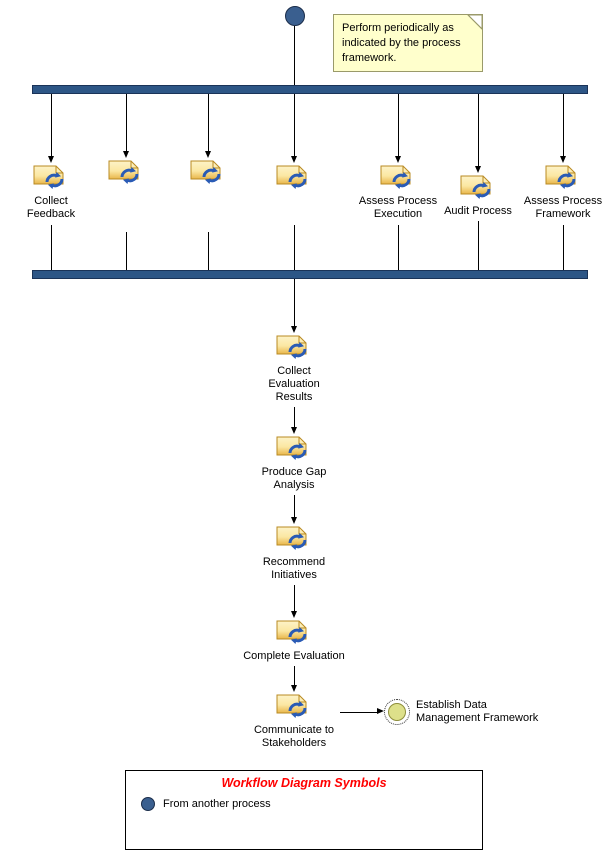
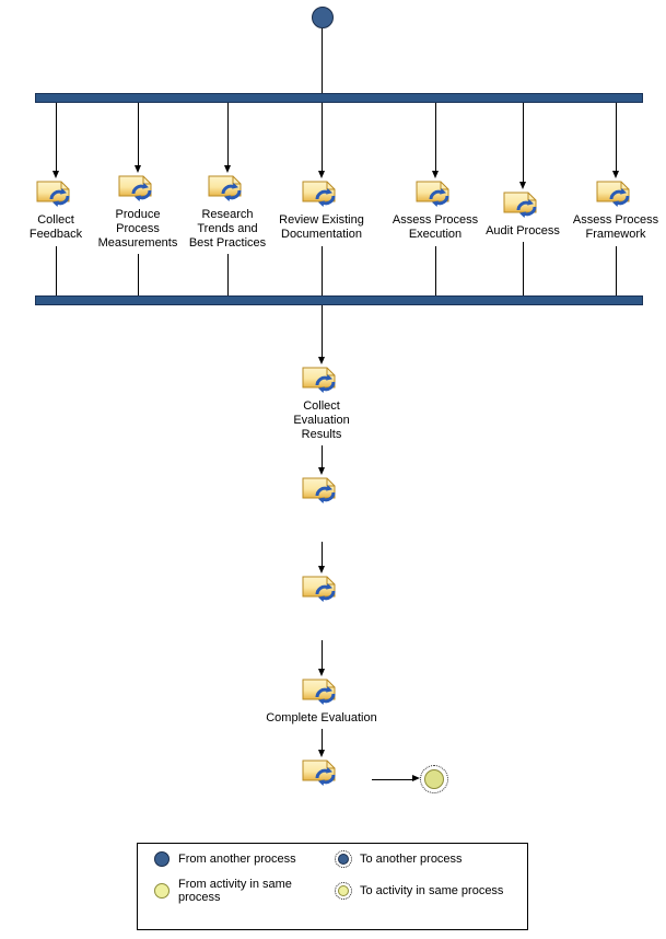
- Perform periodically as indicated by the process framework.
  Collect
  Feedback
+ Produce
+ Process
+ Measurements
+ Research
+ Trends and
+ Best Practices
+ Review Existing
+ Documentation
  Assess Process
  Execution
  Audit Process
  Assess Process
  Framework
  Collect
  Evaluation
  Results
- Produce Gap
- Analysis
- Recommend
- Initiatives
  Complete Evaluation
- Communicate to
- Stakeholders
- Establish Data
- Management Framework
- Workflow Diagram Symbols
  From another process
+ To another process
+ From activity in same process
+ To activity in same process
